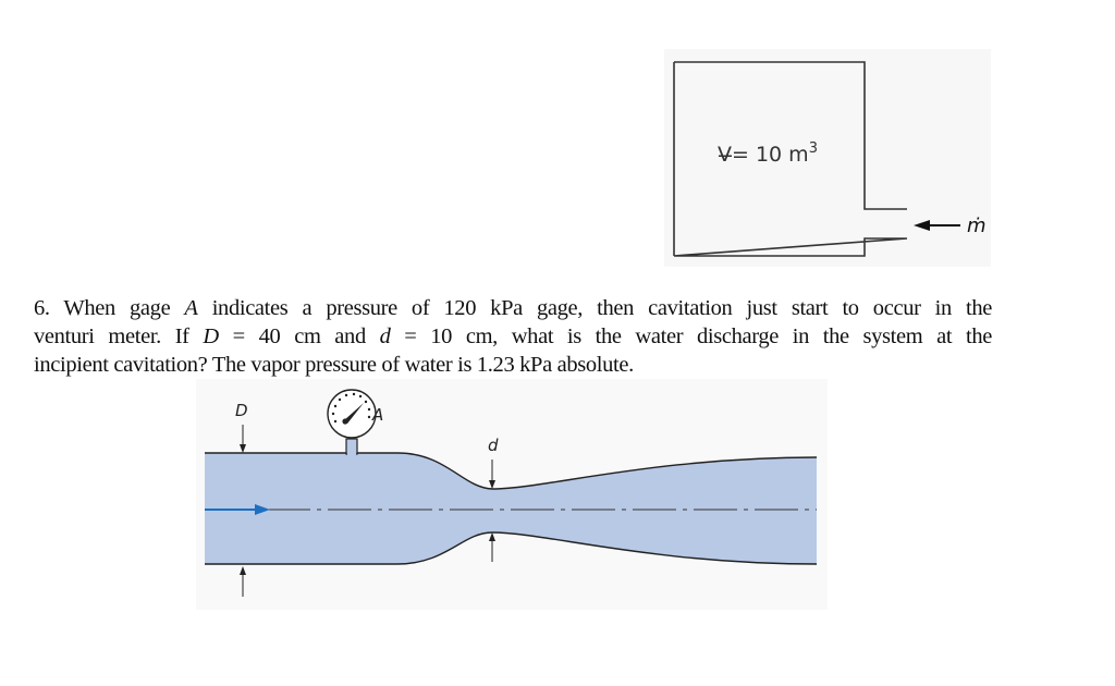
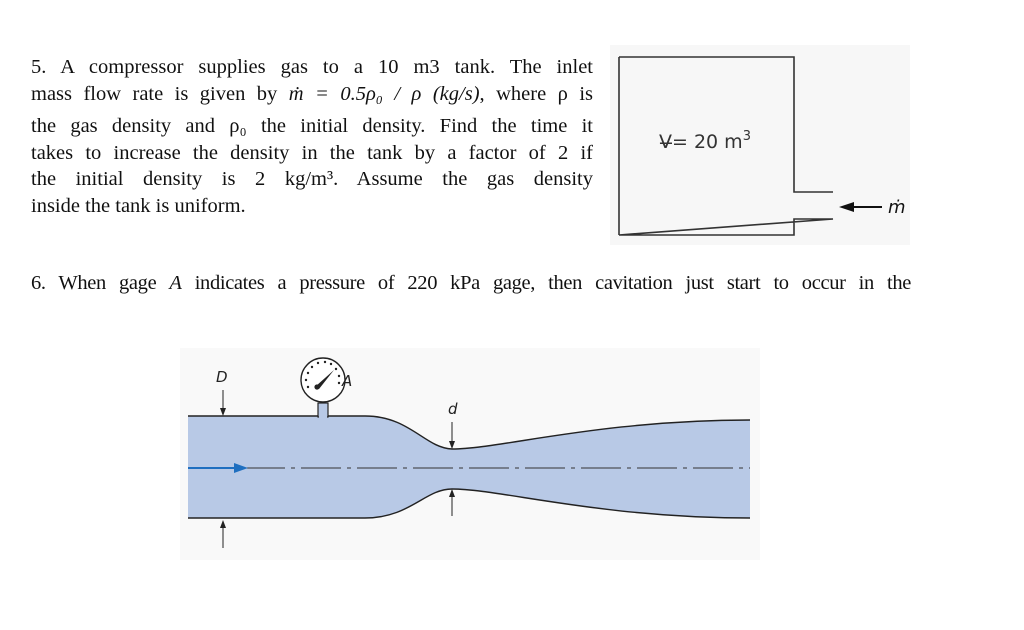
+ 5. A compressor supplies gas to a 10 m3 tank. The inlet
+ mass flow rate is given by ṁ = 0.5ρ₀ / ρ (kg/s), where ρ is
+ the gas density and ρ₀ the initial density. Find the time it
+ takes to increase the density in the tank by a factor of 2 if
+ the initial density is 2 kg/m³. Assume the gas density
+ inside the tank is uniform.
- V̶= 10 m3
+ V̶= 20 m3
  ṁ
- 6. When gage A indicates a pressure of 120 kPa gage, then cavitation just start to occur in the
+ 6. When gage A indicates a pressure of 220 kPa gage, then cavitation just start to occur in the
- venturi meter. If D = 40 cm and d = 10 cm, what is the water discharge in the system at the
- incipient cavitation? The vapor pressure of water is 1.23 kPa absolute.
  A
  D
  d
